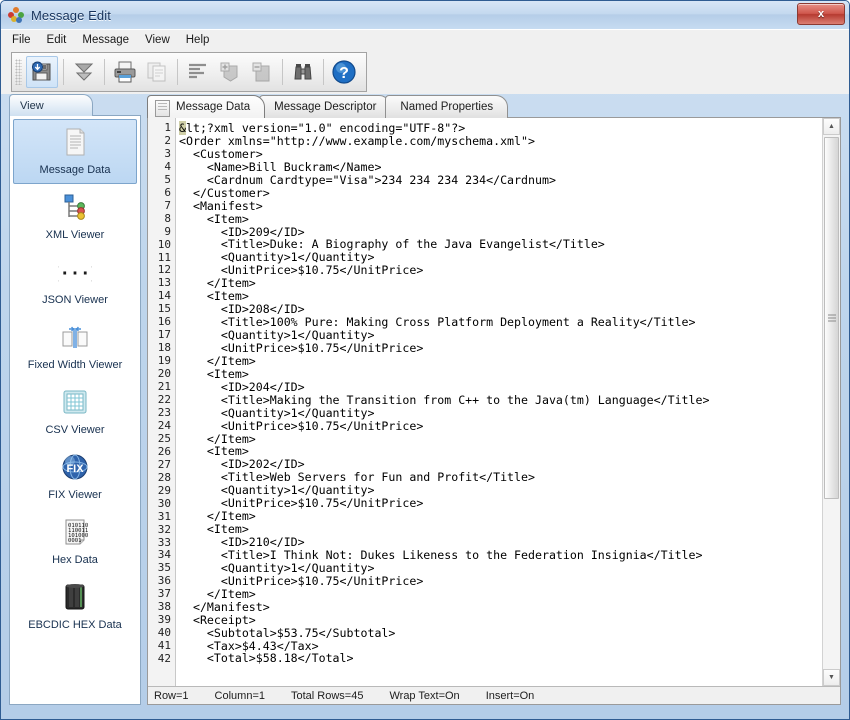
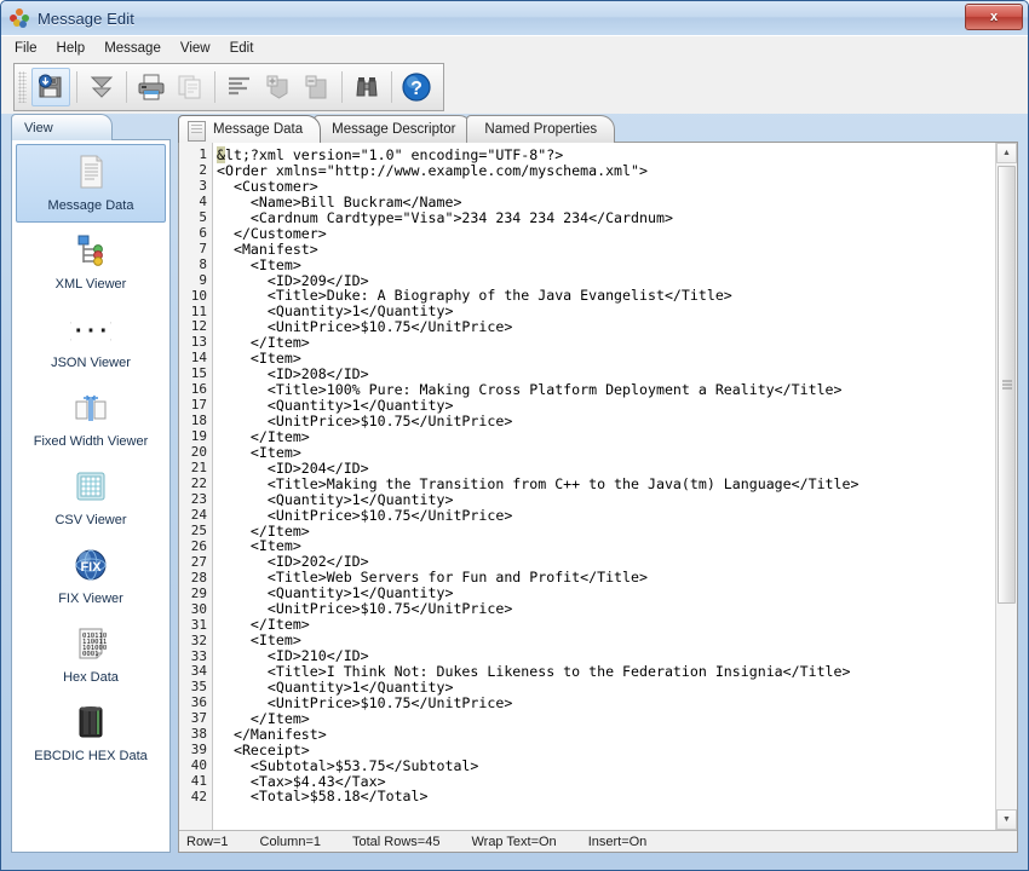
  Message Edit
  x
  File
- Edit
+ Help
  Message
  View
- Help
+ Edit
  ?
  View
  Message Data
  XML Viewer
  JSON Viewer
  Fixed Width Viewer
  CSV Viewer
  FIX
  FIX Viewer
  Hex Data
  EBCDIC HEX Data
  Message Data
  Message Descriptor
  Named Properties
  1
  2
  3
  4
  5
  6
  7
  8
  9
  10
  11
  12
  13
  14
  15
  16
  17
  18
  19
  20
  21
  22
  23
  24
  25
  26
  27
  28
  29
  30
  31
  32
  33
  34
  35
  36
  37
  38
  39
  40
  41
  42
  &lt;?xml version="1.0" encoding="UTF-8"?>
  <Order xmlns="http://www.example.com/myschema.xml">
  <Customer>
  <Name>Bill Buckram</Name>
  <Cardnum Cardtype="Visa">234 234 234 234</Cardnum>
  </Customer>
  <Manifest>
  <Item>
  <ID>209</ID>
  <Title>Duke: A Biography of the Java Evangelist</Title>
  <Quantity>1</Quantity>
  <UnitPrice>$10.75</UnitPrice>
  </Item>
  <Item>
  <ID>208</ID>
  <Title>100% Pure: Making Cross Platform Deployment a Reality</Title>
  <Quantity>1</Quantity>
  <UnitPrice>$10.75</UnitPrice>
  </Item>
  <Item>
  <ID>204</ID>
  <Title>Making the Transition from C++ to the Java(tm) Language</Title>
  <Quantity>1</Quantity>
  <UnitPrice>$10.75</UnitPrice>
  </Item>
  <Item>
  <ID>202</ID>
  <Title>Web Servers for Fun and Profit</Title>
  <Quantity>1</Quantity>
  <UnitPrice>$10.75</UnitPrice>
  </Item>
  <Item>
  <ID>210</ID>
  <Title>I Think Not: Dukes Likeness to the Federation Insignia</Title>
  <Quantity>1</Quantity>
  <UnitPrice>$10.75</UnitPrice>
  </Item>
  </Manifest>
  <Receipt>
  <Subtotal>$53.75</Subtotal>
  <Tax>$4.43</Tax>
  <Total>$58.18</Total>
  Row=1
  Column=1
  Total Rows=45
  Wrap Text=On
  Insert=On
